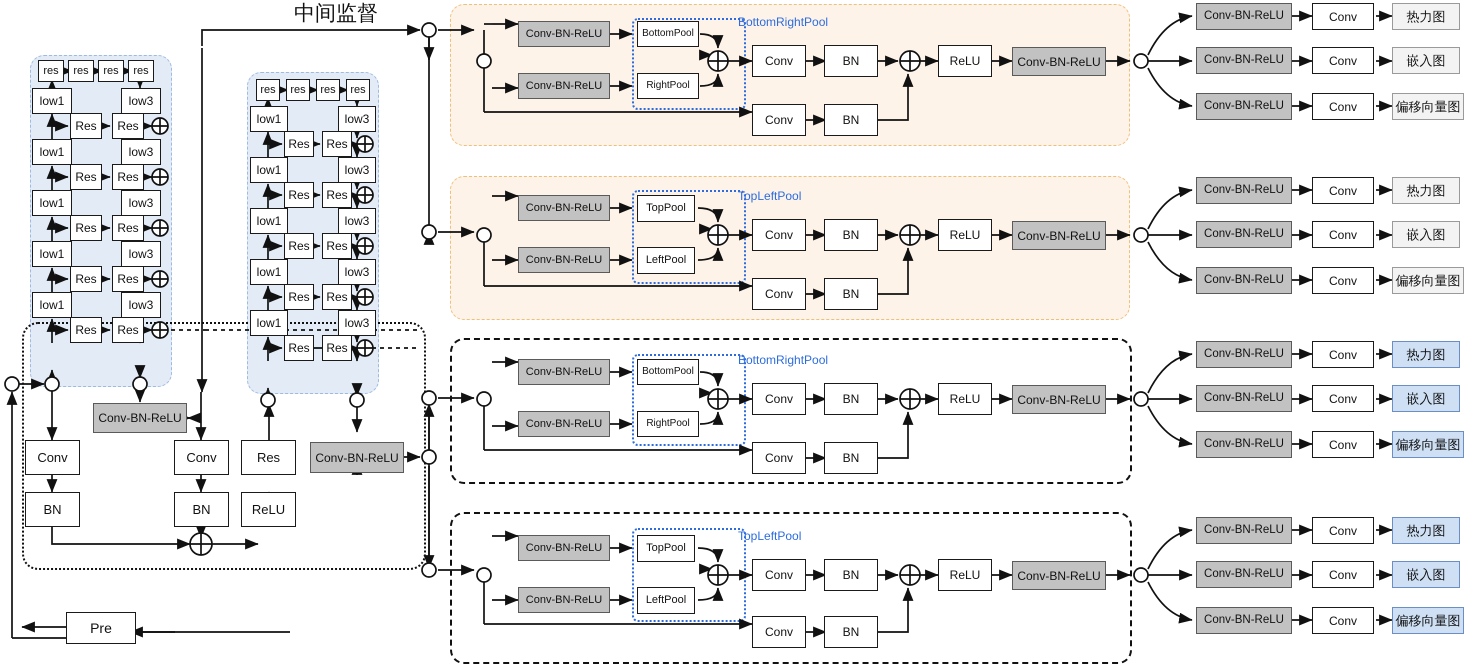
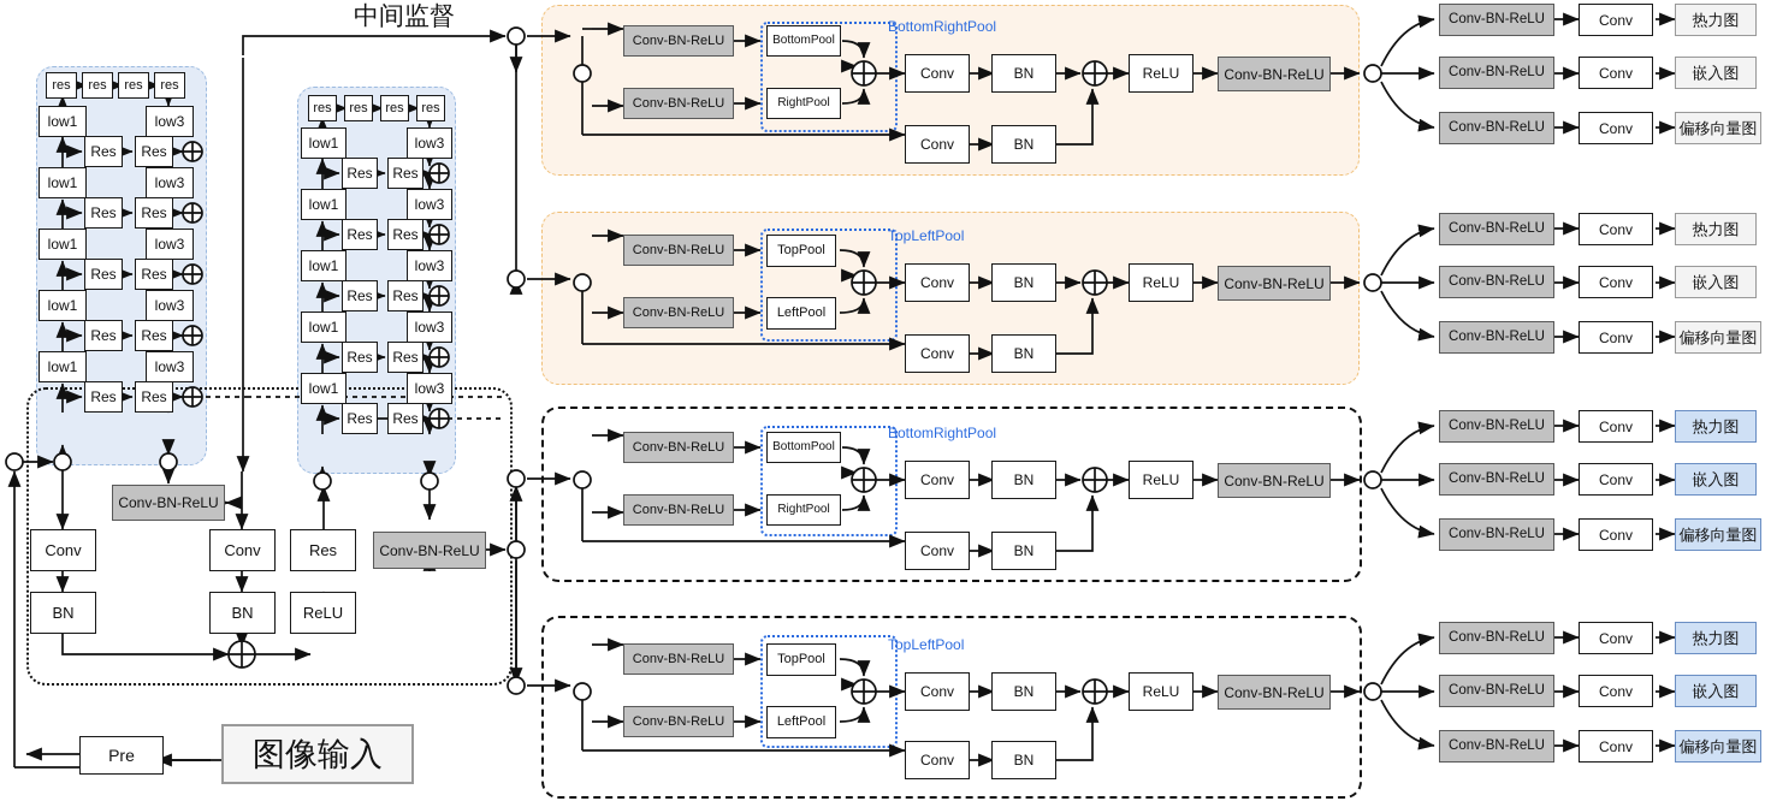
  res
  res
  res
  res
  low1
  low1
  low1
  low1
  low1
  low3
  low3
  low3
  low3
  low3
  Res
  Res
  Res
  Res
  Res
  Res
  Res
  Res
  Res
  Res
  res
  res
  res
  res
  low1
  low1
  low1
  low1
  low1
  low3
  low3
  low3
  low3
  low3
  Res
  Res
  Res
  Res
  Res
  Res
  Res
  Res
  Res
  Res
  Conv
  BN
  Conv
  BN
  Res
  ReLU
  Conv-BN-ReLU
  Conv-BN-ReLU
  Pre
+ 图像输入
  中间监督
  Conv-BN-ReLU
  Conv-BN-ReLU
  BottomPool
  RightPool
  BottomRightPool
  Conv
  BN
  Conv
  BN
  ReLU
  Conv-BN-ReLU
  Conv-BN-ReLU
  Conv-BN-ReLU
  TopPool
  LeftPool
  TopLeftPool
  Conv
  BN
  Conv
  BN
  ReLU
  Conv-BN-ReLU
  Conv-BN-ReLU
  Conv-BN-ReLU
  BottomPool
  RightPool
  BottomRightPool
  Conv
  BN
  Conv
  BN
  ReLU
  Conv-BN-ReLU
  Conv-BN-ReLU
  Conv-BN-ReLU
  TopPool
  LeftPool
  TopLeftPool
  Conv
  BN
  Conv
  BN
  ReLU
  Conv-BN-ReLU
  Conv-BN-ReLU
  Conv
  热力图
  Conv-BN-ReLU
  Conv
  嵌入图
  Conv-BN-ReLU
  Conv
  偏移向量图
  Conv-BN-ReLU
  Conv
  热力图
  Conv-BN-ReLU
  Conv
  嵌入图
  Conv-BN-ReLU
  Conv
  偏移向量图
  Conv-BN-ReLU
  Conv
  热力图
  Conv-BN-ReLU
  Conv
  嵌入图
  Conv-BN-ReLU
  Conv
  偏移向量图
  Conv-BN-ReLU
  Conv
  热力图
  Conv-BN-ReLU
  Conv
  嵌入图
  Conv-BN-ReLU
  Conv
  偏移向量图
